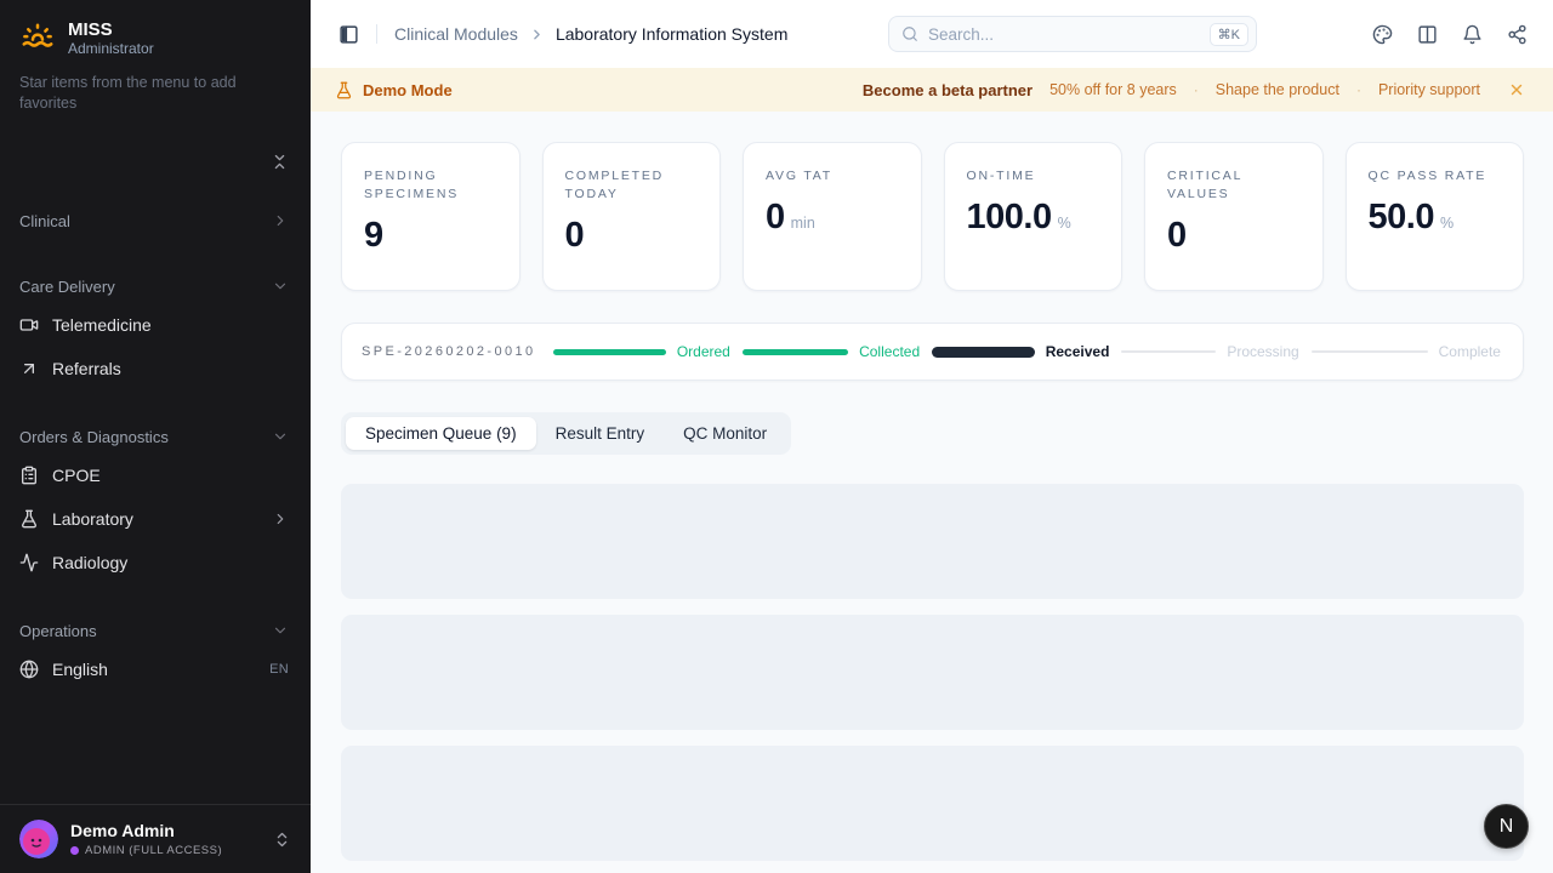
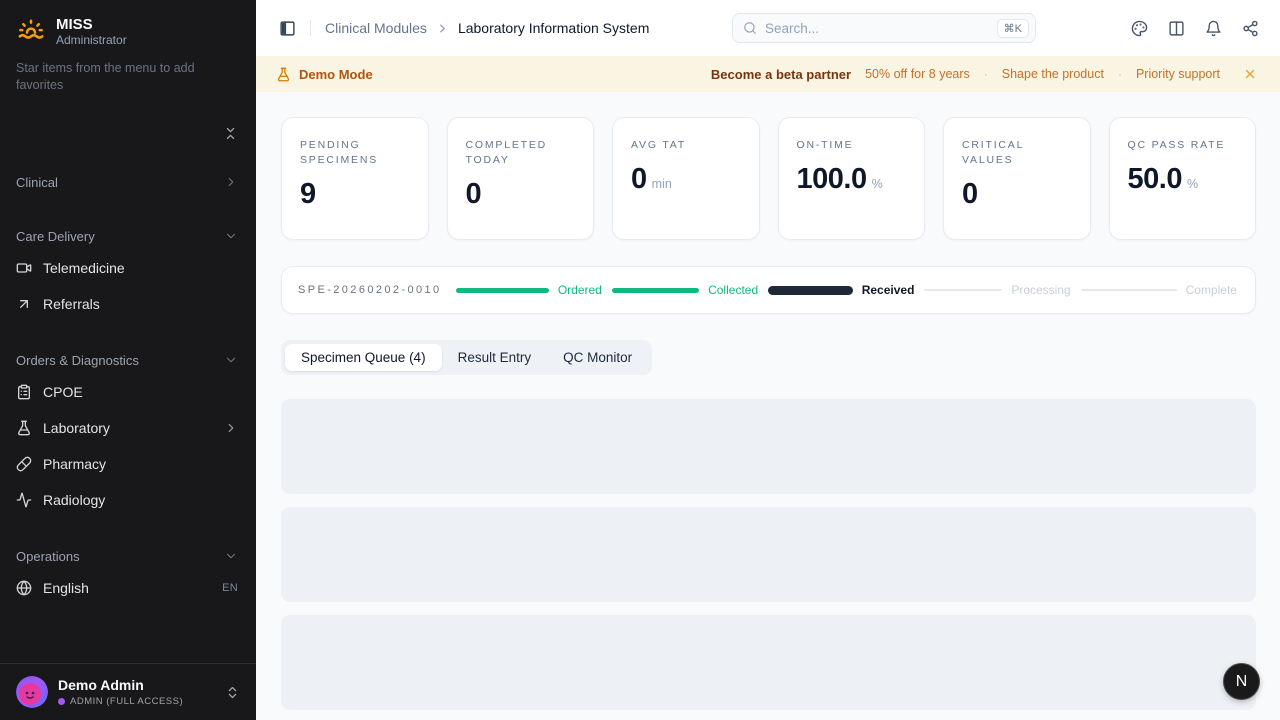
  MISS
  Administrator
  Star items from the menu to add favorites
  Clinical
  Care Delivery
  Telemedicine
  Referrals
  Orders & Diagnostics
  CPOE
  Laboratory
+ Pharmacy
  Radiology
  Operations
  English
  EN
  Demo Admin
  ADMIN (FULL ACCESS)
  Clinical Modules
  Laboratory Information System
  Search...
  ⌘K
  Demo Mode
  Become a beta partner
  50% off for 8 years
  ·
  Shape the product
  ·
  Priority support
  PENDING SPECIMENS
  9
  COMPLETED TODAY
  0
  AVG TAT
  0
  min
  ON-TIME
  100.0
  %
  CRITICAL VALUES
  0
  QC PASS RATE
  50.0
  %
  SPE-20260202-0010
  Ordered
  Collected
  Received
  Processing
  Complete
- Specimen Queue (9)
+ Specimen Queue (4)
  Result Entry
  QC Monitor
  N
